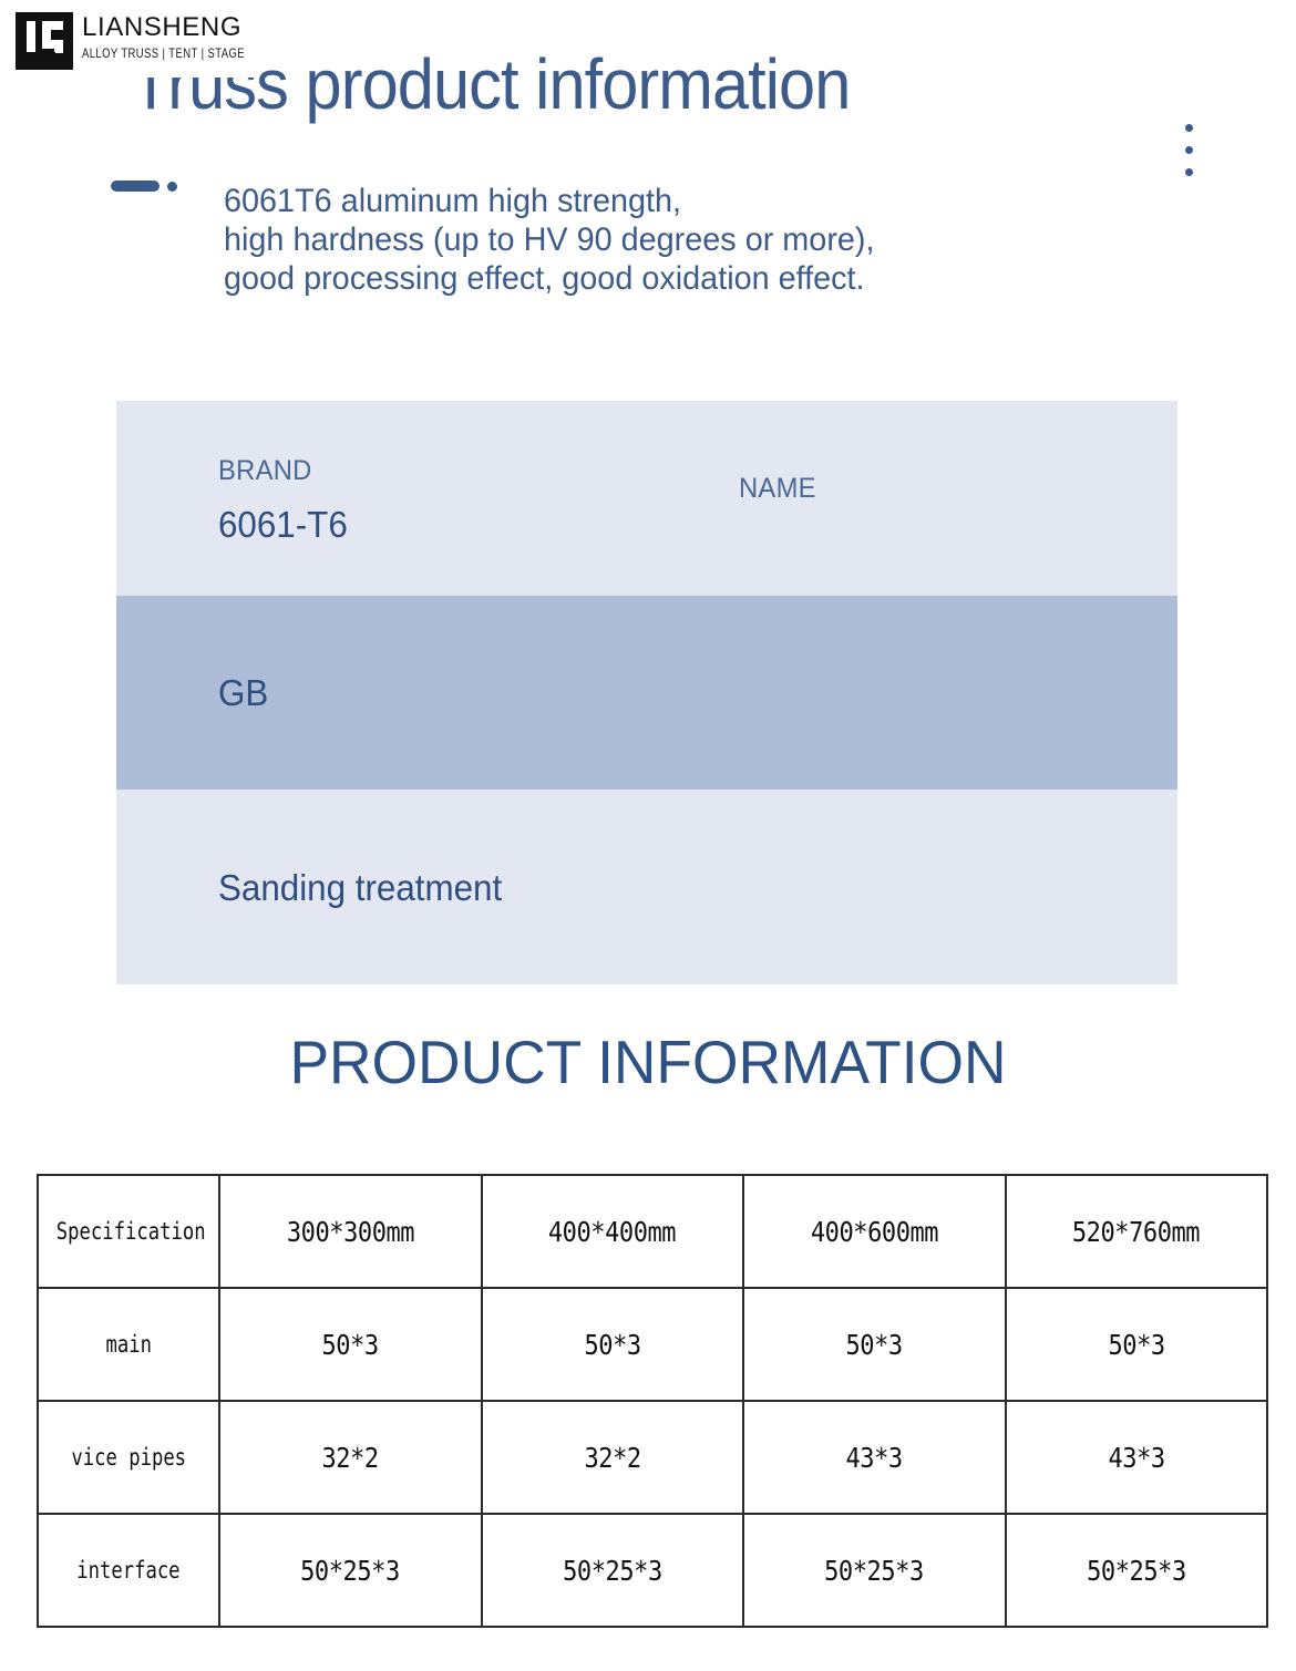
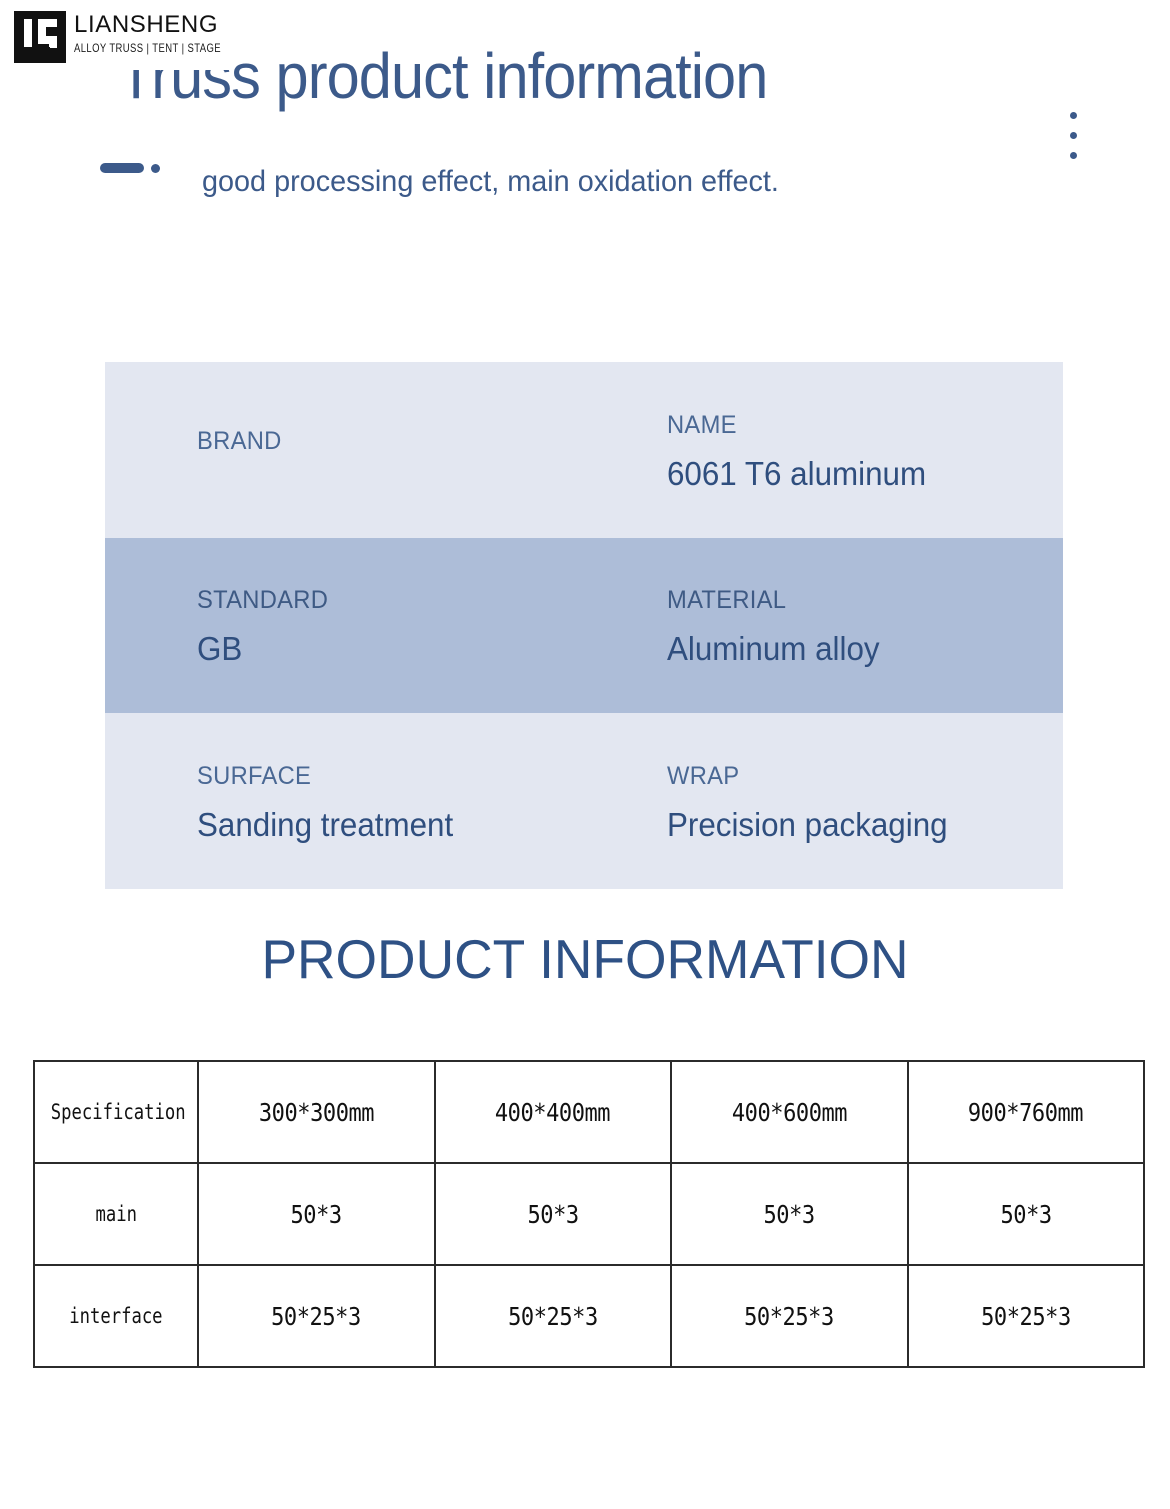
  Truss product information
  LIANSHENG
  ALLOY TRUSS | TENT | STAGE
- 6061T6 aluminum high strength,
- high hardness (up to HV 90 degrees or more),
- good processing effect, good oxidation effect.
+ good processing effect, main oxidation effect.
  BRAND
- 6061-T6
  NAME
+ 6061 T6 aluminum
+ STANDARD
  GB
+ MATERIAL
+ Aluminum alloy
+ SURFACE
  Sanding treatment
+ WRAP
+ Precision packaging
  PRODUCT INFORMATION
- Specification	300*300mm	400*400mm	400*600mm	520*760mm
+ Specification	300*300mm	400*400mm	400*600mm	900*760mm
  main	50*3	50*3	50*3	50*3
- vice pipes	32*2	32*2	43*3	43*3
  interface	50*25*3	50*25*3	50*25*3	50*25*3
